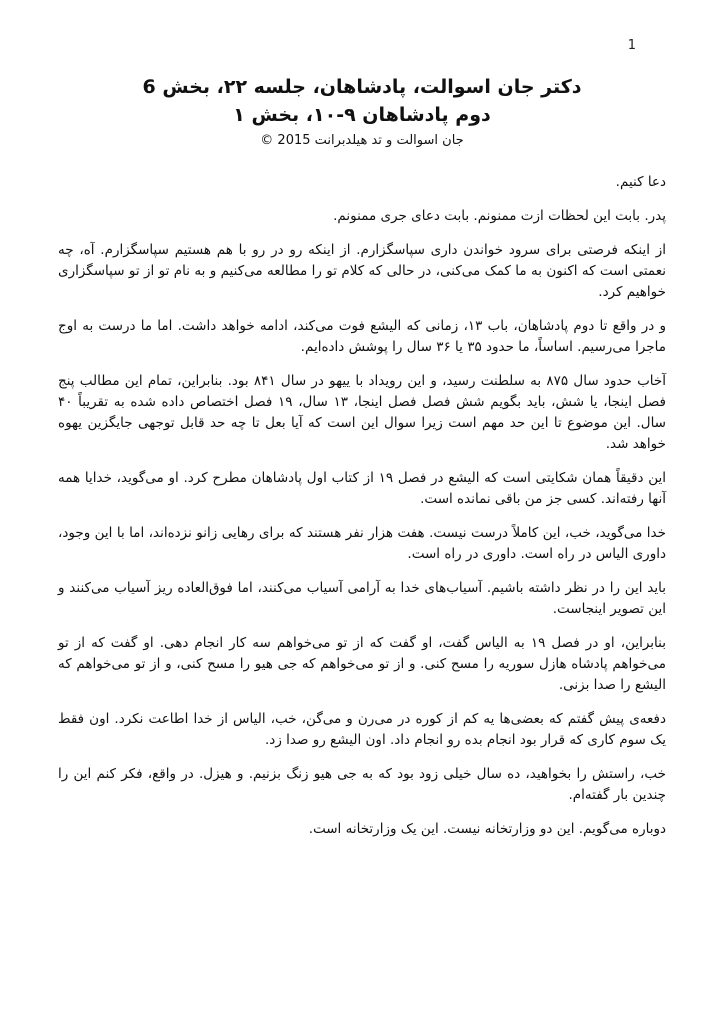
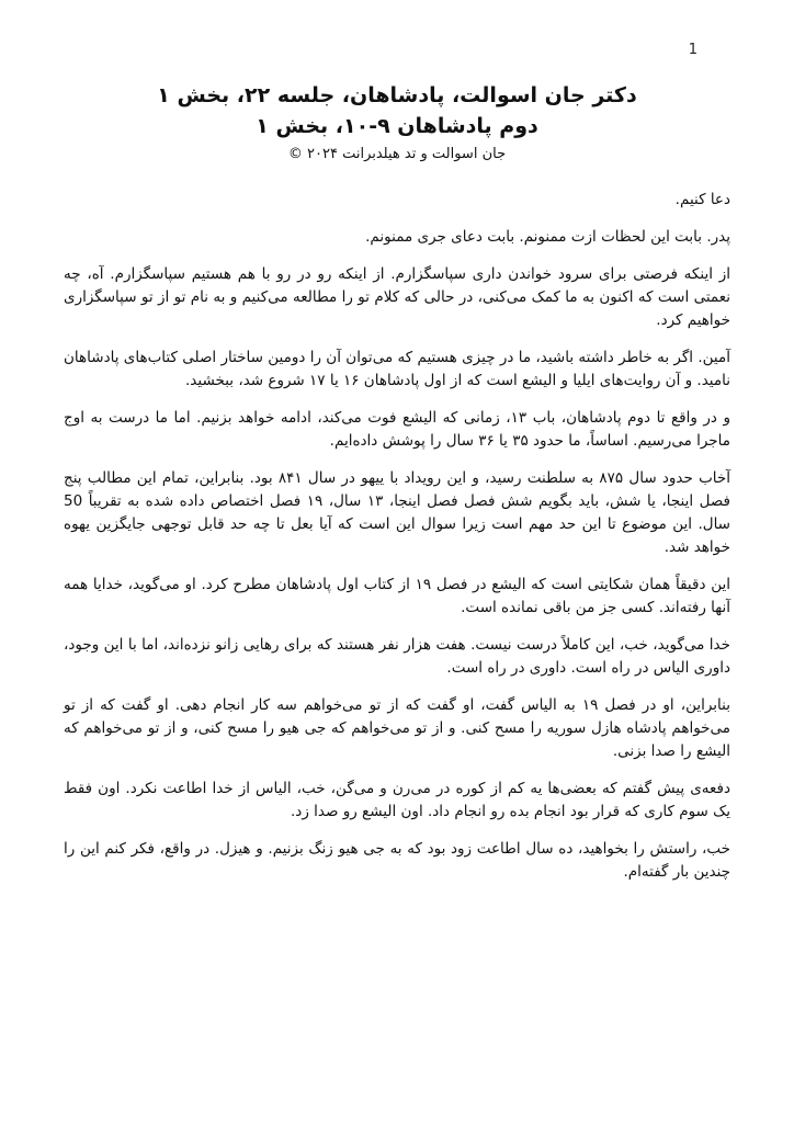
  1
- دکتر جان اسوالت، پادشاهان، جلسه ۲۲، بخش 6
+ دکتر جان اسوالت، پادشاهان، جلسه ۲۲، بخش ۱
  دوم پادشاهان ۹-۱۰، بخش ۱
- جان اسوالت و تد هیلدبرانت 2015 ©
+ جان اسوالت و تد هیلدبرانت ۲۰۲۴ ©
  دعا کنیم.
  پدر. بابت این لحظات ازت ممنونم. بابت دعای جری ممنونم.
  از اینکه فرصتی برای سرود خواندن داری سپاسگزارم. از اینکه رو در رو با هم هستیم سپاسگزارم. آه، چه نعمتی است که اکنون به ما کمک می‌کنی، در حالی که کلام تو را مطالعه می‌کنیم و به نام تو از تو سپاسگزاری خواهیم کرد.
+ آمین. اگر به خاطر داشته باشید، ما در چیزی هستیم که می‌توان آن را دومین ساختار اصلی کتاب‌های پادشاهان نامید. و آن روایت‌های ایلیا و الیشع است که از اول پادشاهان ۱۶ یا ۱۷ شروع شد، ببخشید.
- و در واقع تا دوم پادشاهان، باب ۱۳، زمانی که الیشع فوت می‌کند، ادامه خواهد داشت. اما ما درست به اوج ماجرا می‌رسیم. اساساً، ما حدود ۳۵ یا ۳۶ سال را پوشش داده‌ایم.
+ و در واقع تا دوم پادشاهان، باب ۱۳، زمانی که الیشع فوت می‌کند، ادامه خواهد بزنیم. اما ما درست به اوج ماجرا می‌رسیم. اساساً، ما حدود ۳۵ یا ۳۶ سال را پوشش داده‌ایم.
- آخاب حدود سال ۸۷۵ به سلطنت رسید، و این رویداد با ییهو در سال ۸۴۱ بود. بنابراین، تمام این مطالب پنج فصل اینجا، یا شش، باید بگویم شش فصل فصل اینجا، ۱۳ سال، ۱۹ فصل اختصاص داده شده به تقریباً ۴۰ سال. این موضوع تا این حد مهم است زیرا سوال این است که آیا بعل تا چه حد قابل توجهی جایگزین یهوه خواهد شد.
+ آخاب حدود سال ۸۷۵ به سلطنت رسید، و این رویداد با ییهو در سال ۸۴۱ بود. بنابراین، تمام این مطالب پنج فصل اینجا، یا شش، باید بگویم شش فصل فصل اینجا، ۱۳ سال، ۱۹ فصل اختصاص داده شده به تقریباً 50 سال. این موضوع تا این حد مهم است زیرا سوال این است که آیا بعل تا چه حد قابل توجهی جایگزین یهوه خواهد شد.
  این دقیقاً همان شکایتی است که الیشع در فصل ۱۹ از کتاب اول پادشاهان مطرح کرد. او می‌گوید، خدایا همه آنها رفته‌اند. کسی جز من باقی نمانده است.
  خدا می‌گوید، خب، این کاملاً درست نیست. هفت هزار نفر هستند که برای رهایی زانو نزده‌اند، اما با این وجود، داوری الیاس در راه است. داوری در راه است.
- باید این را در نظر داشته باشیم. آسیابهای خدا به آرامی آسیاب می‌کنند، اما فوق‌العاده ریز آسیاب می‌کنند و این تصویر اینجاست.
  بنابراین، او در فصل ۱۹ به الیاس گفت، او گفت که از تو می‌خواهم سه کار انجام دهی. او گفت که از تو می‌خواهم پادشاه هازل سوریه را مسح کنی. و از تو می‌خواهم که جی هیو را مسح کنی، و از تو می‌خواهم که الیشع را صدا بزنی.
  دفعه‌ی پیش گفتم که بعضی‌ها یه کم از کوره در می‌رن و می‌گن، خب، الیاس از خدا اطاعت نکرد. اون فقط یک سوم کاری که قرار بود انجام بده رو انجام داد. اون الیشع رو صدا زد.
- خب، راستش را بخواهید، ده سال خیلی زود بود که به جی هیو زنگ بزنیم. و هیزل. در واقع، فکر کنم این را چندین بار گفته‌ام.
+ خب، راستش را بخواهید، ده سال اطاعت زود بود که به جی هیو زنگ بزنیم. و هیزل. در واقع، فکر کنم این را چندین بار گفته‌ام.
- دوباره می‌گویم. این دو وزارتخانه نیست. این یک وزارتخانه است.
